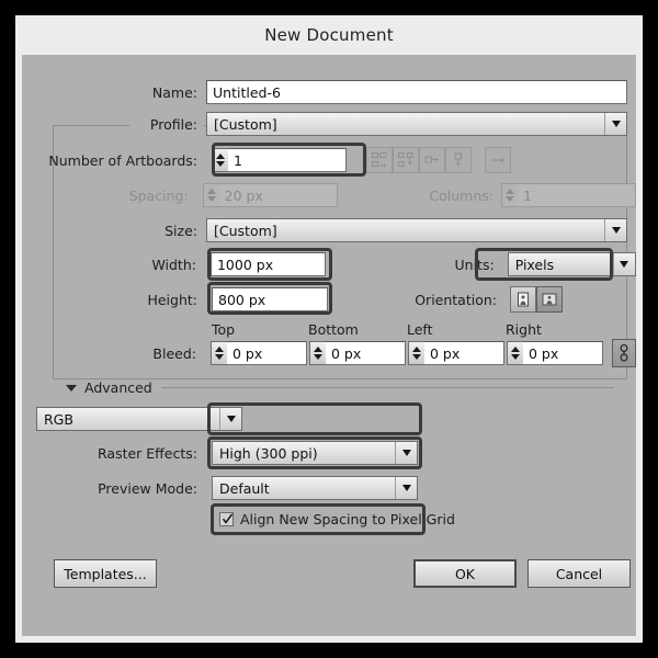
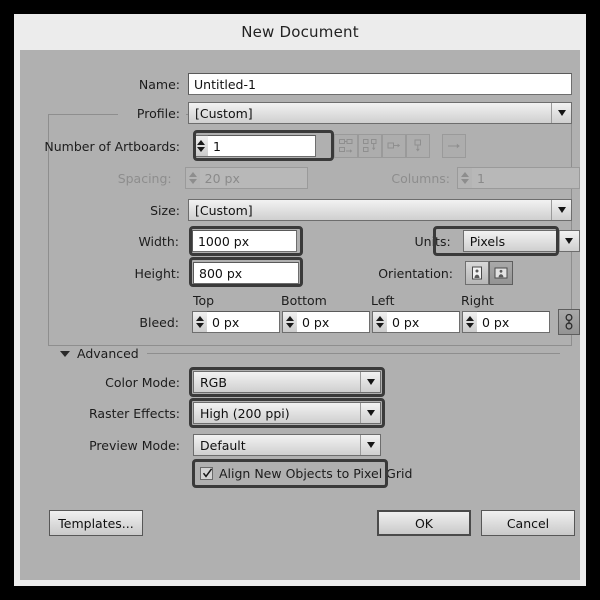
  New Document
  Name:
- Untitled-6
+ Untitled-1
  Profile:
  [Custom]
  Number of Artboards:
  1
  Spacing:
  20 px
  Columns:
  1
  Size:
  [Custom]
  Width:
  1000 px
  Units:
  Pixels
  Height:
  800 px
  Orientation:
  Top
  Bottom
  Left
  Right
  Bleed:
  0 px
  0 px
  0 px
  0 px
  Advanced
+ Color Mode:
  RGB
  Raster Effects:
- High (300 ppi)
+ High (200 ppi)
  Preview Mode:
  Default
- Align New Spacing to Pixel Grid
+ Align New Objects to Pixel Grid
  Templates...
  OK
  Cancel
